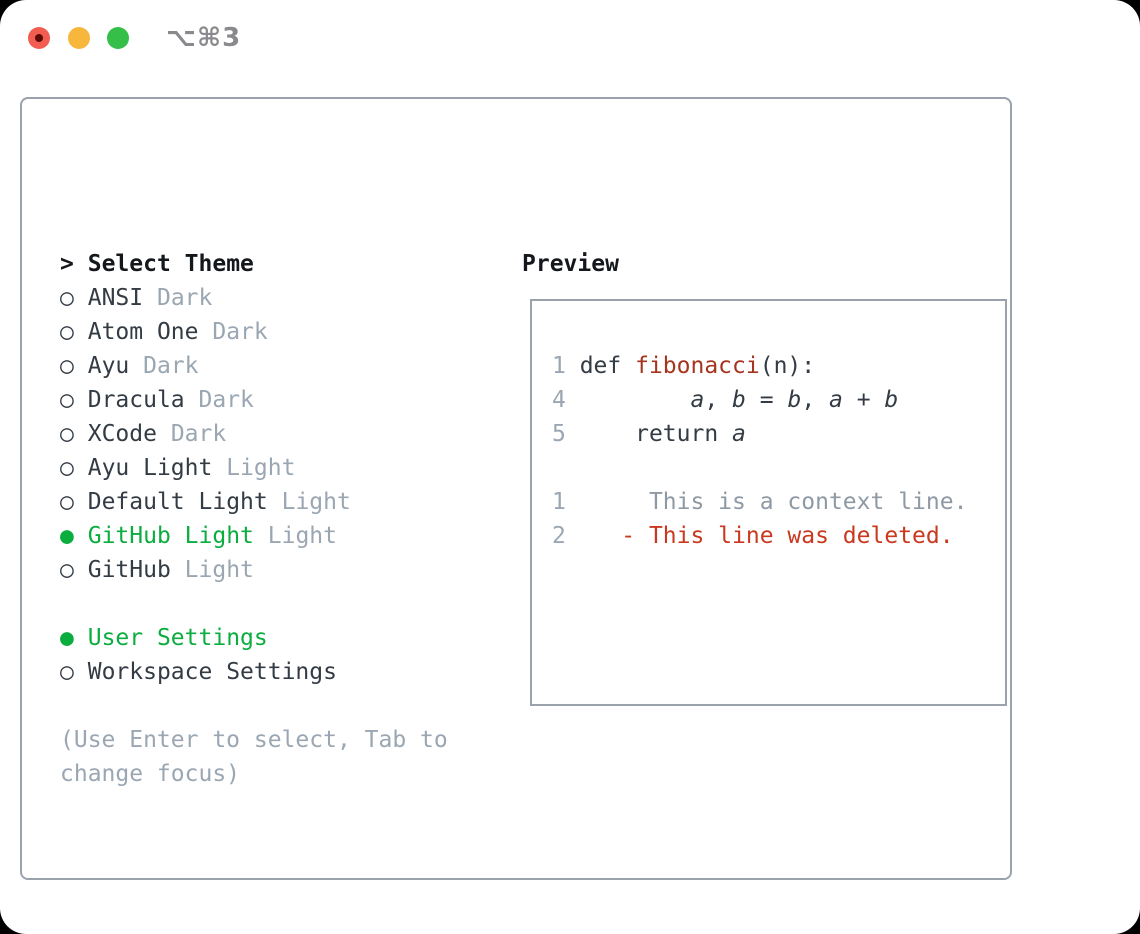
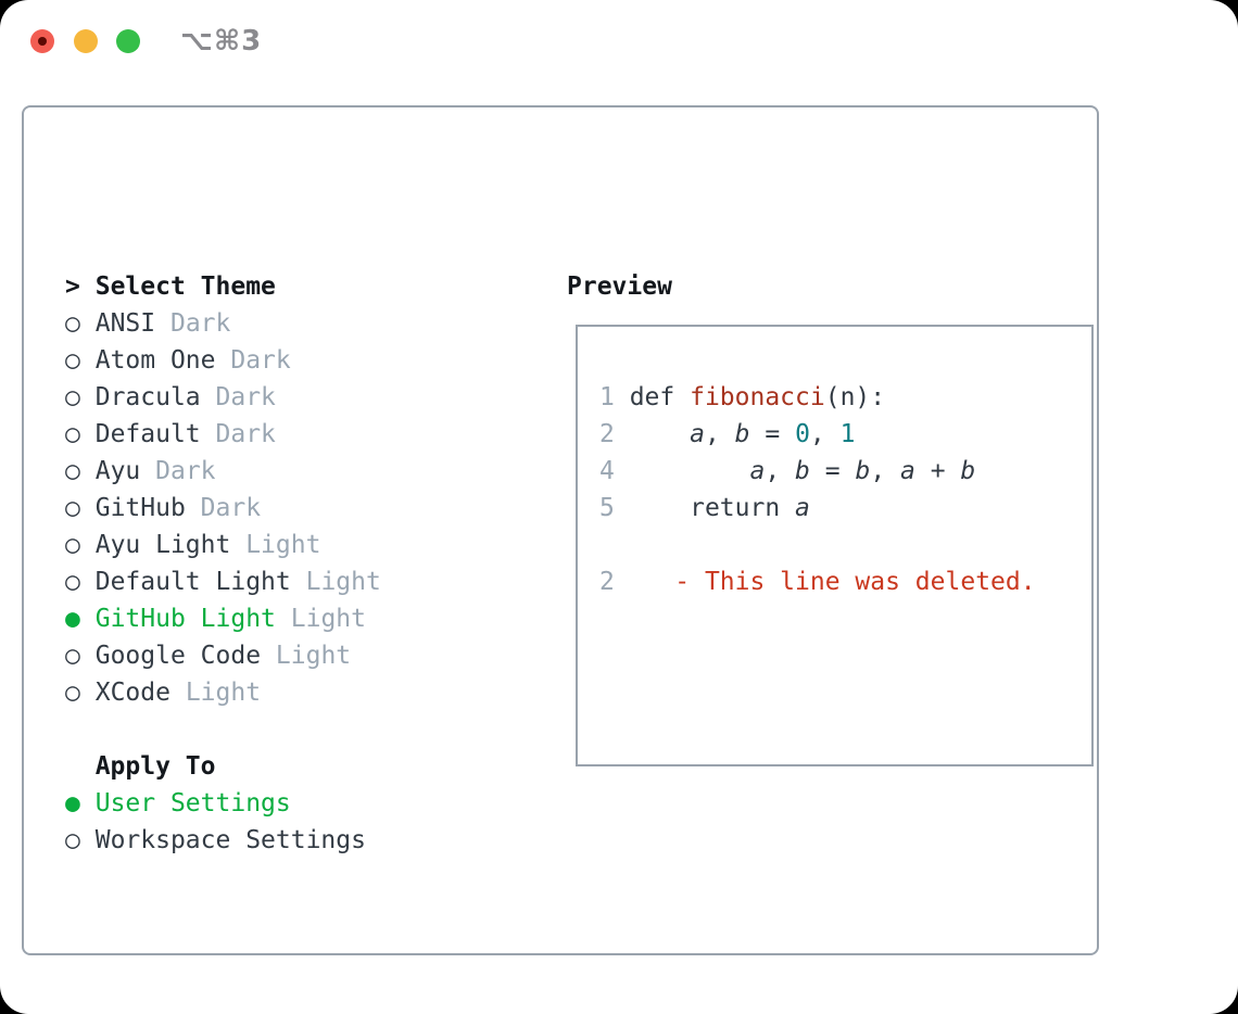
  ⌥⌘3
  > Select Theme
  ○ ANSI Dark
  ○ Atom One Dark
- ○ Ayu Dark
+ ○ Dracula Dark
+ ○ Default Dark
- ○ Dracula Dark
+ ○ Ayu Dark
- ○ XCode Dark
+ ○ GitHub Dark
  ○ Ayu Light Light
  ○ Default Light Light
  ● GitHub Light Light
+ ○ Google Code Light
- ○ GitHub Light
+ ○ XCode Light
+ Apply To
  ● User Settings
  ○ Workspace Settings
- (Use Enter to select, Tab to
- change focus)
  Preview
  1 def fibonacci(n):
+ 2 a, b = 0, 1
  4 a, b = b, a + b
  5 return a
- 1 This is a context line.
  2 - This line was deleted.
